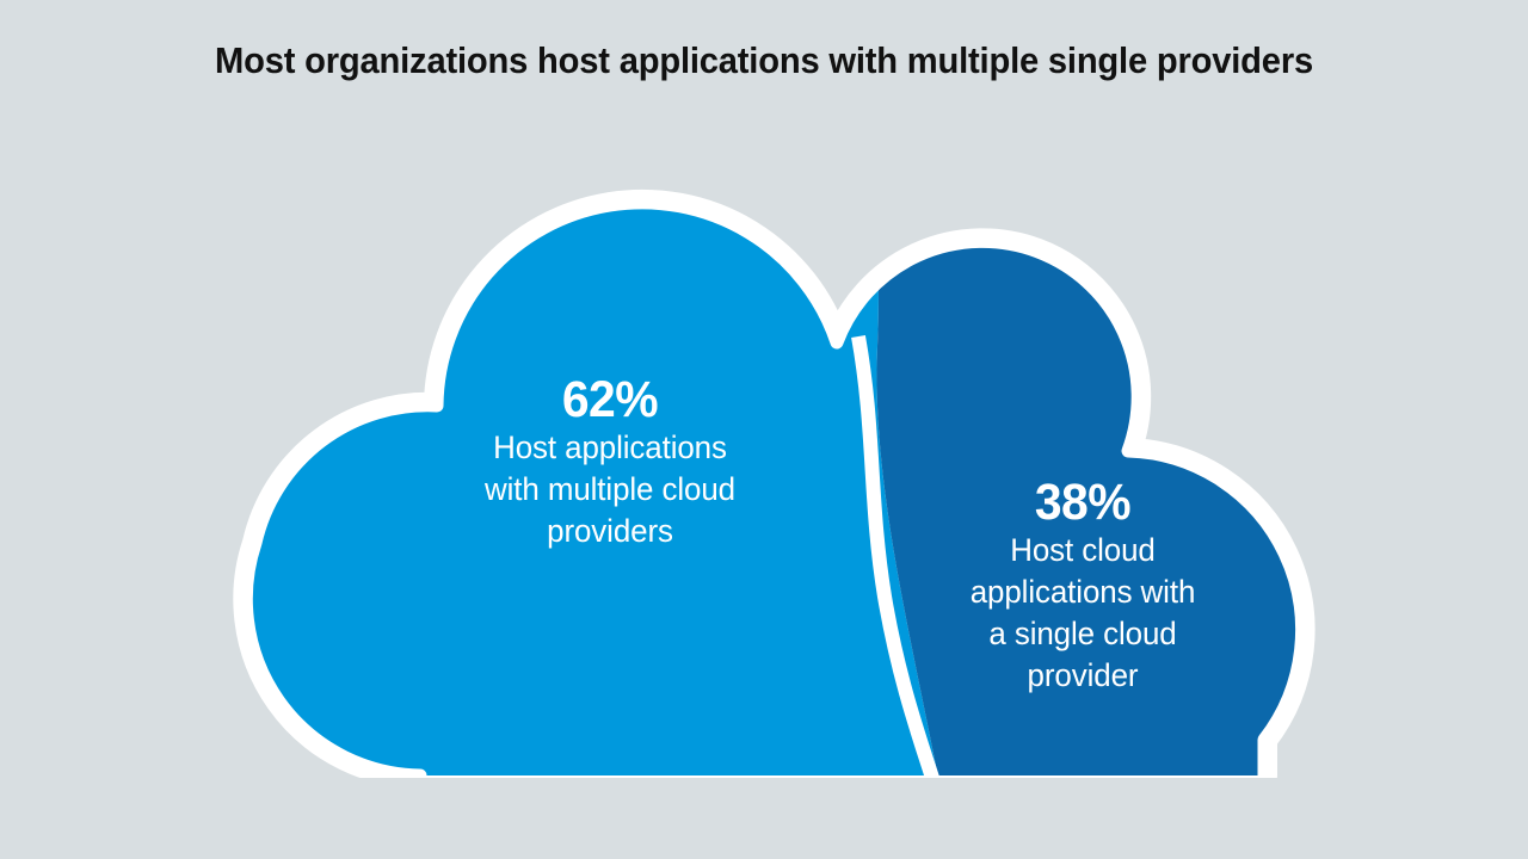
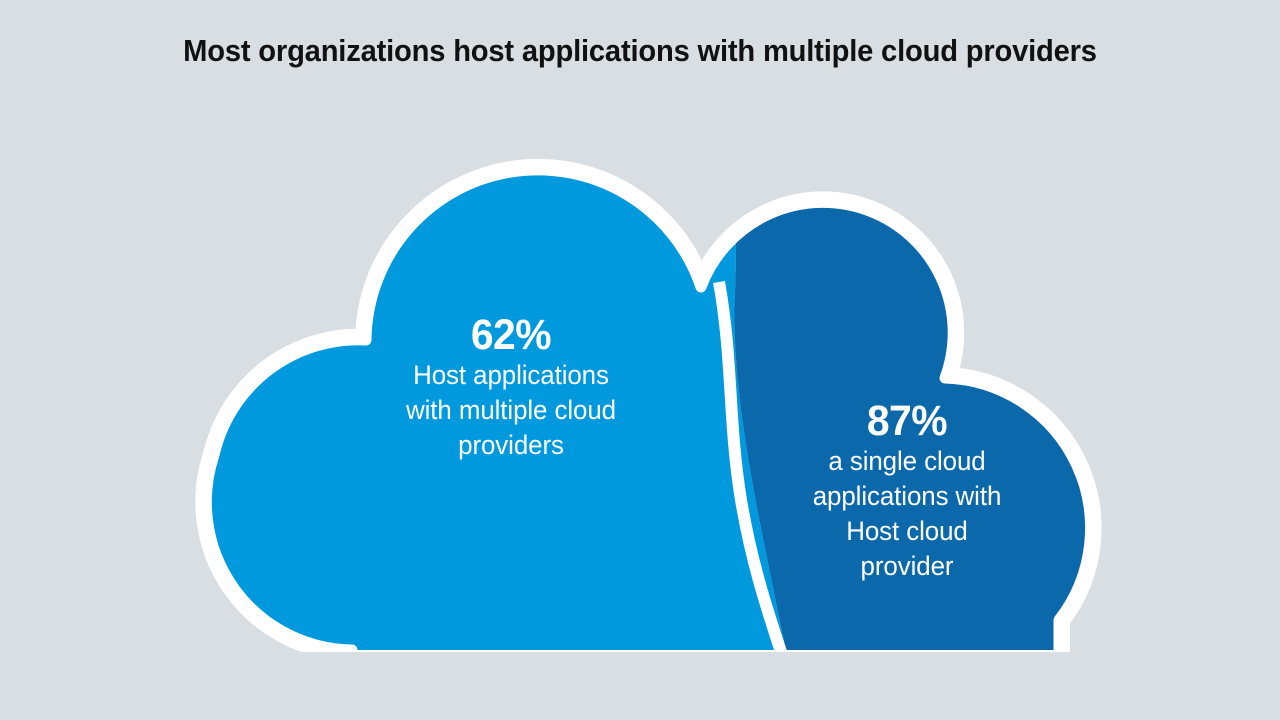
- Most organizations host applications with multiple single providers
+ Most organizations host applications with multiple cloud providers
  62%
  Host applications
  with multiple cloud
  providers
- 38%
+ 87%
- Host cloud
+ a single cloud
  applications with
- a single cloud
+ Host cloud
  provider
